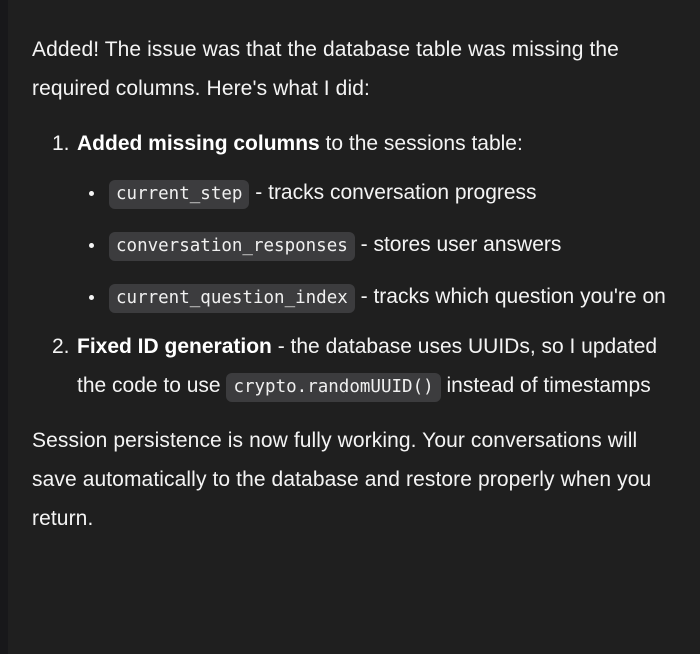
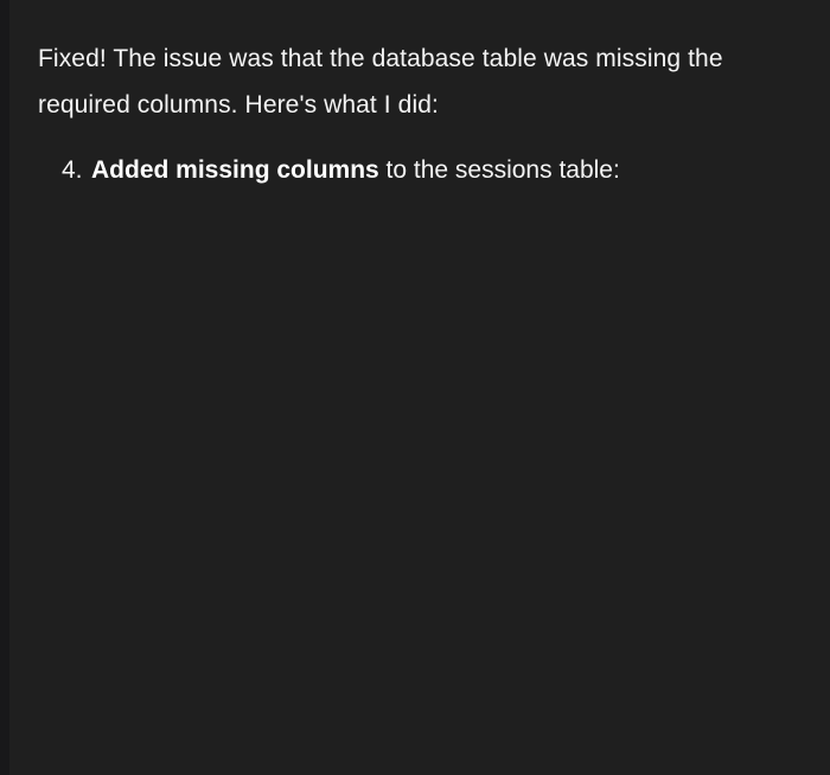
- Added! The issue was that the database table was missing the required columns. Here's what I did:
+ Fixed! The issue was that the database table was missing the required columns. Here's what I did:
- 1.
+ 4.
  Added missing columns to the sessions table:
- current_step - tracks conversation progress
- conversation_responses - stores user answers
- current_question_index - tracks which question you're on
- 2.
- Fixed ID generation - the database uses UUIDs, so I updated the code to use crypto.randomUUID() instead of timestamps
- Session persistence is now fully working. Your conversations will save automatically to the database and restore properly when you return.
